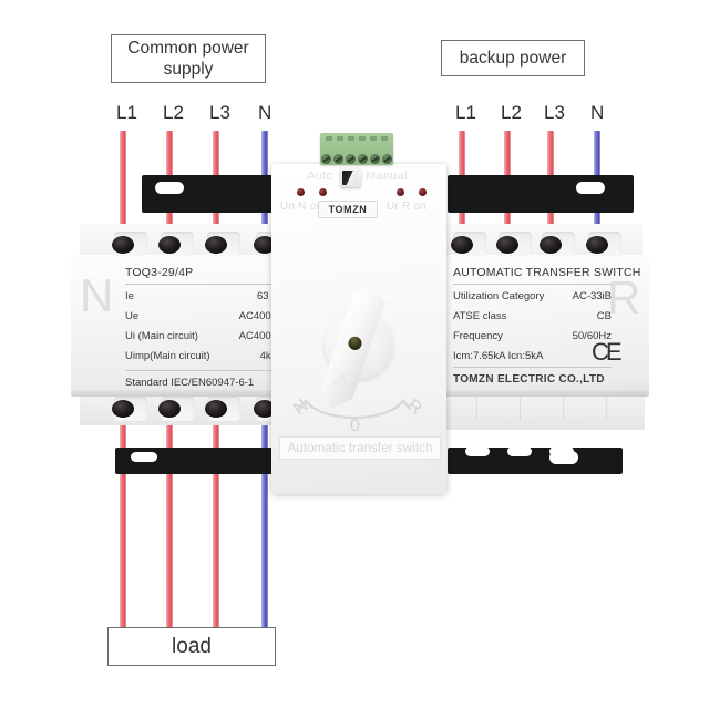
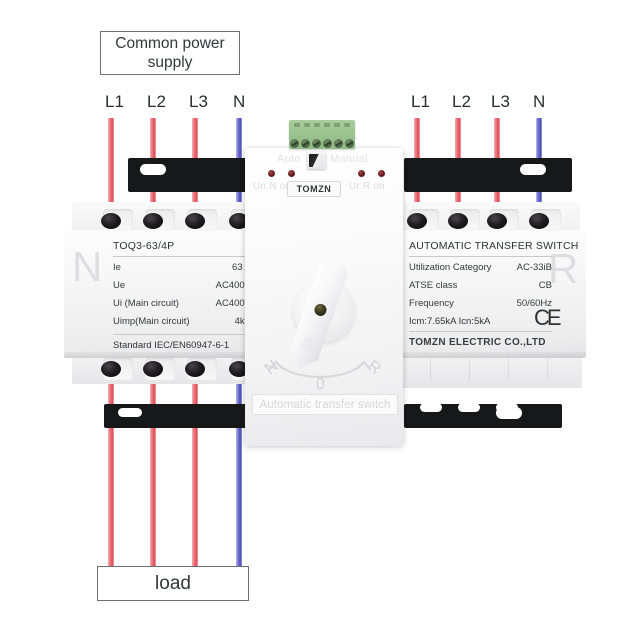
  Common power supply
- backup power
  load
  L1
  L2
  L3
  N
  L1
  L2
  L3
  N
  N
- TOQ3-29/4P
+ TOQ3-63/4P
  Ie
  Ue
  AC400
  Ui (Main circuit)
  AC400
  Uimp(Main circuit)
  Standard IEC/EN60947-6-1
  R
  AUTOMATIC TRANSFER SWITCH
  Utilization Category
  AC-33iB
  ATSE class
  CB
  Frequency
  50/60Hz
  Icm:7.65kA Icn:5kA
  TOMZN ELECTRIC CO.,LTD
  CE
  Auto
  Manual
  Un N o
  Ur R on
  TOMZN
  0
  Automatic transfer switch
